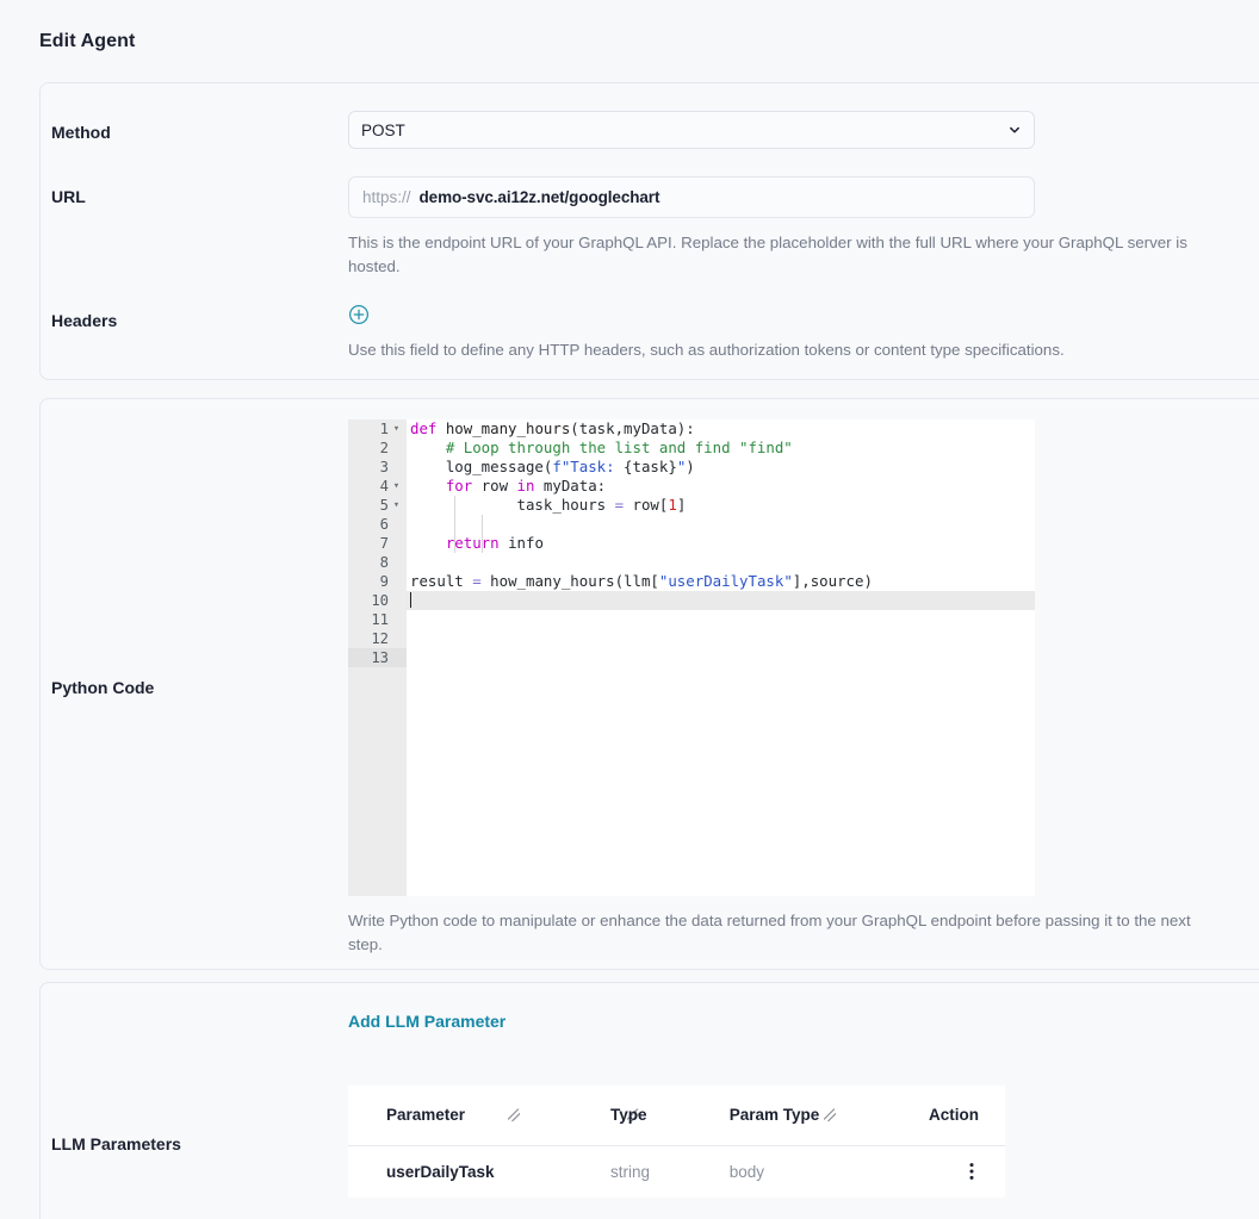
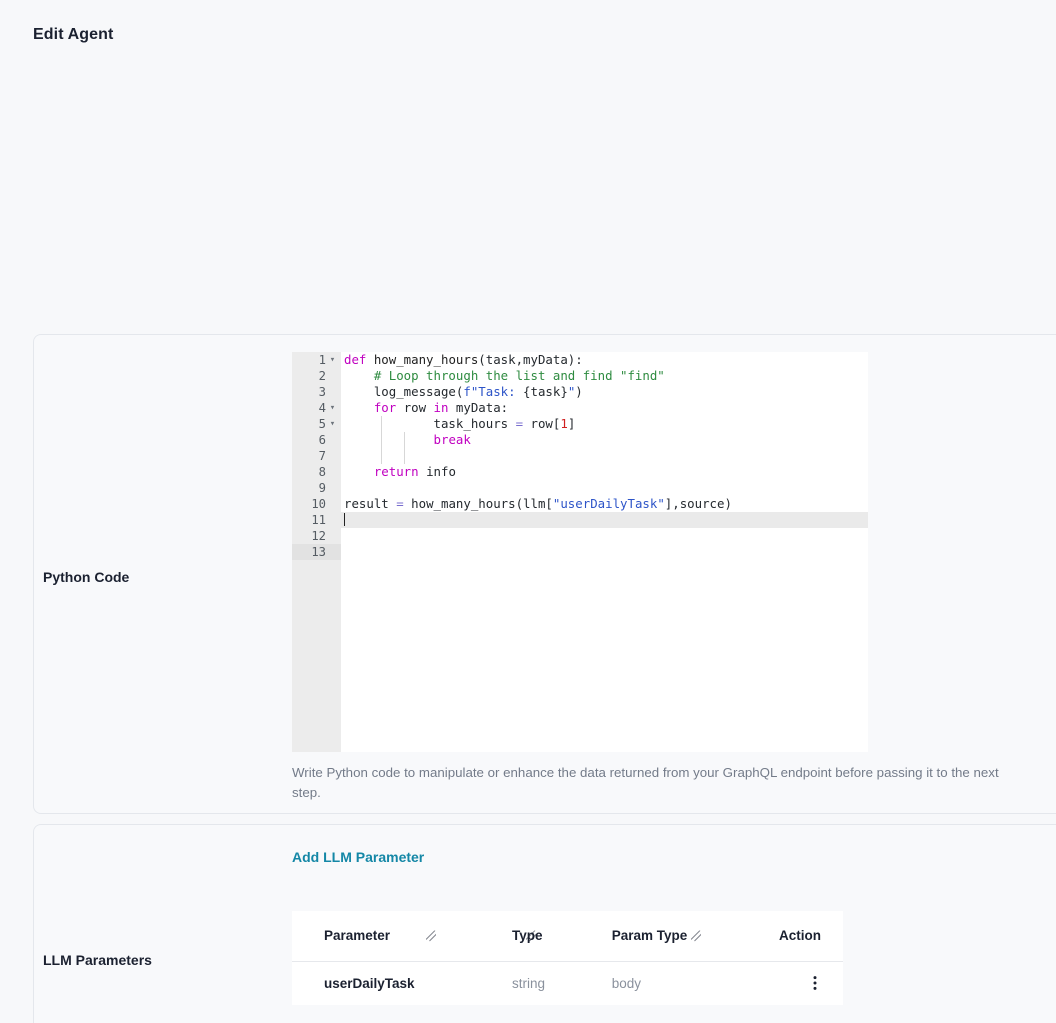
  Edit Agent
- Method
- POST
- URL
- https://
- demo-svc.ai12z.net/googlechart
- This is the endpoint URL of your GraphQL API. Replace the placeholder with the full URL where your GraphQL server is hosted.
- Headers
- Use this field to define any HTTP headers, such as authorization tokens or content type specifications.
  Python Code
  1
  ▾
  2
  3
  4
  ▾
  5
  ▾
  6
  7
  8
  9
  10
  11
  12
  13
  def how_many_hours(task,myData):
  # Loop through the list and find "find"
  log_message(f"Task: {task}")
  for row in myData:
  task_hours = row[1]
+ break
  return info
  result = how_many_hours(llm["userDailyTask"],source)
  Write Python code to manipulate or enhance the data returned from your GraphQL endpoint before passing it to the next step.
  LLM Parameters
  Add LLM Parameter
  Parameter	Type	Param Type	Action
  userDailyTask	string	body
